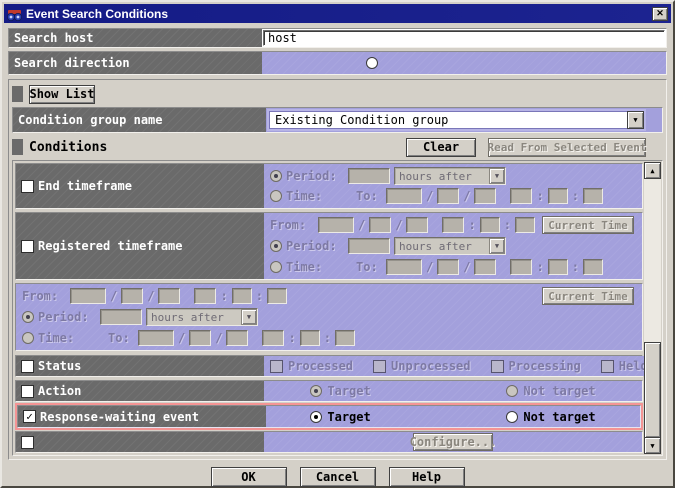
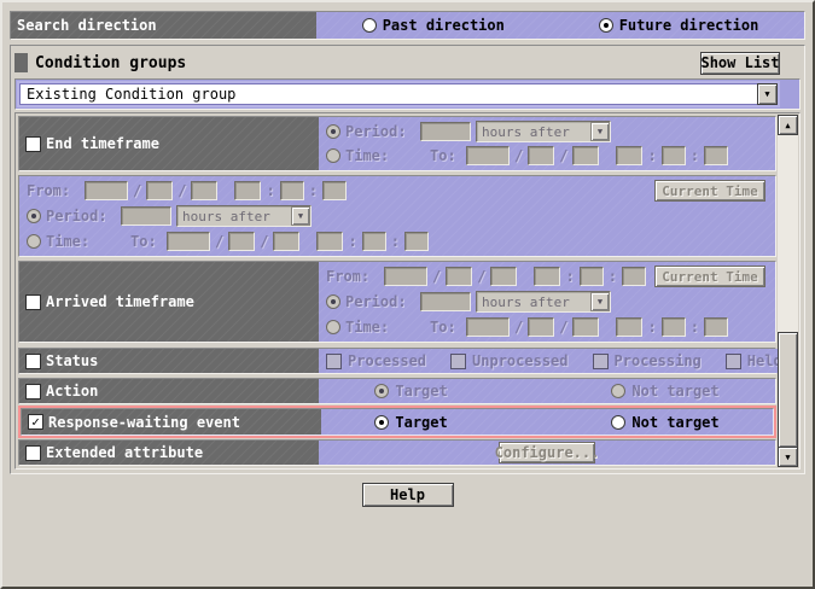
- Event Search Conditions
- ✕
- Search host
- host
  Search direction
+ Past direction
+ Future direction
+ Condition groups
  Show List
- Condition group name
  Existing Condition group
  ▼
- Conditions
- Clear
- Read From Selected Event
  End timeframe
  Period:
  hours after
  ▼
  Time:
  To:
  /
  /
  :
  :
- Registered timeframe
  From:
  /
  /
  :
  :
  Current Time
  Period:
  hours after
  ▼
  Time:
  To:
  /
  /
  :
  :
+ Arrived timeframe
  From:
  /
  /
  :
  :
  Current Time
  Period:
  hours after
  ▼
  Time:
  To:
  /
  /
  :
  :
  Status
  Processed
  Unprocessed
  Processing
  Hel
  Action
  Target
  Not target
  ✓
  Response-waiting event
  Target
  Not target
+ Extended attribute
  Configure...
  ▲
  ▼
- OK
- Cancel
  Help
